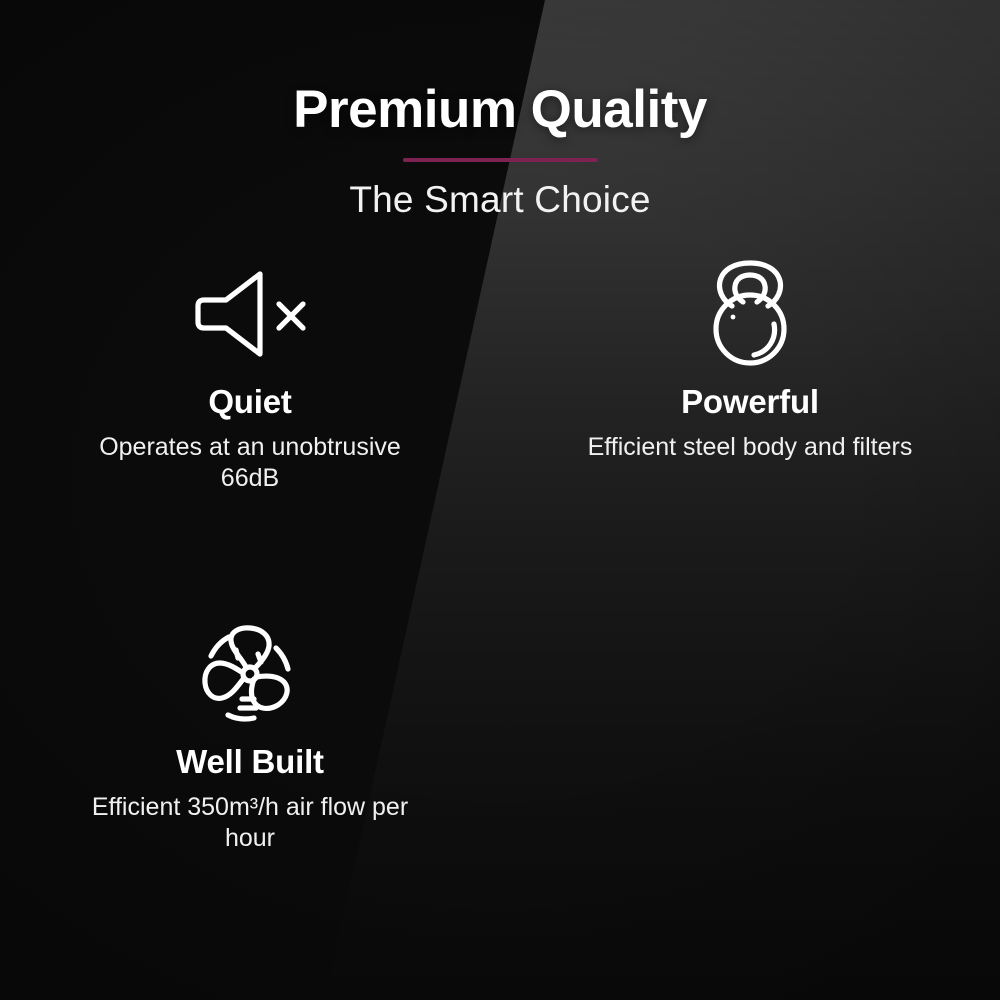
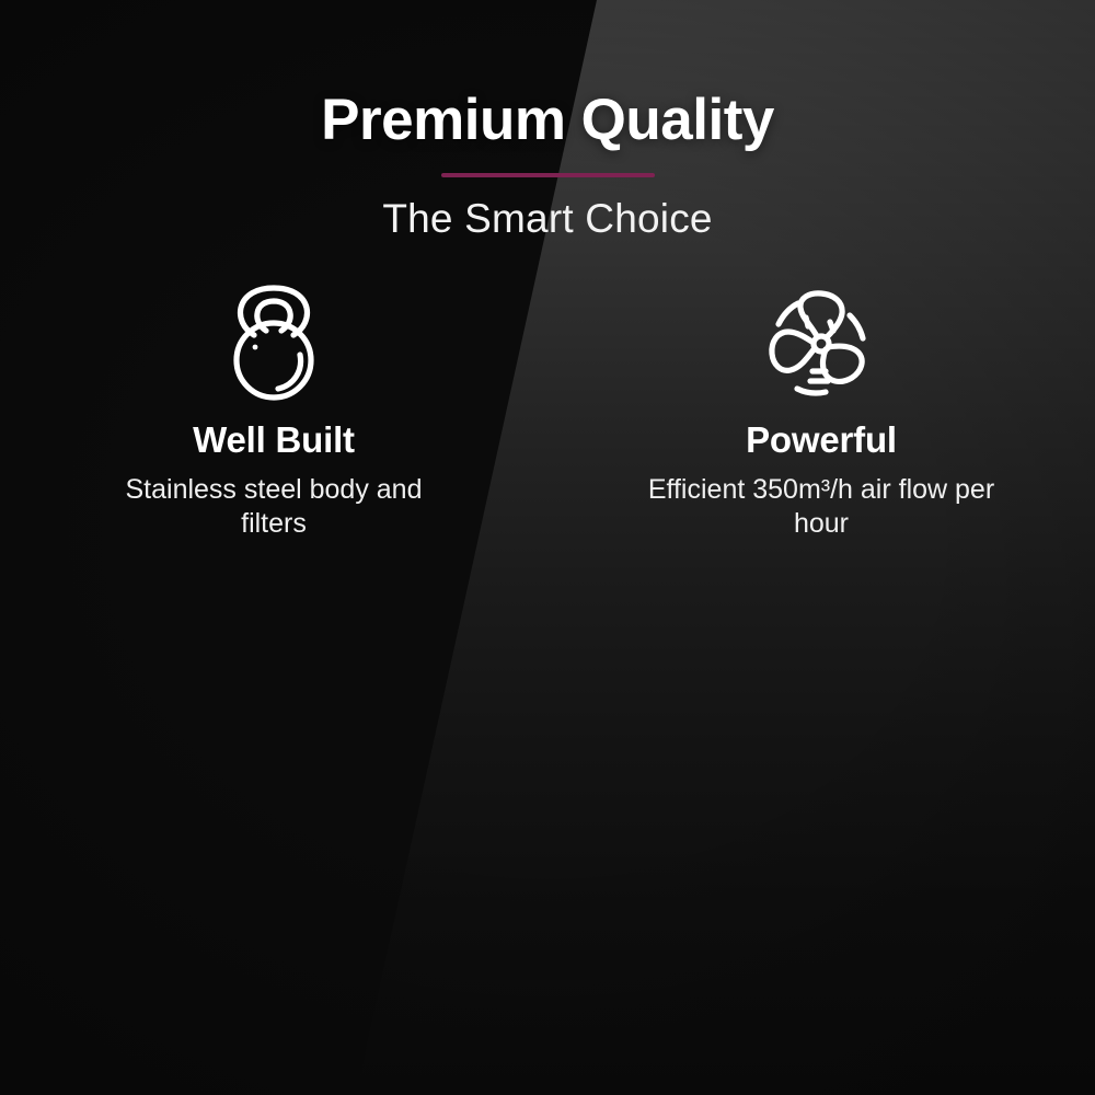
  Premium Quality
  The Smart Choice
- Quiet
- Operates at an unobtrusive 66dB
- Powerful
+ Well Built
- Efficient steel body and filters
+ Stainless steel body and filters
- Well Built
+ Powerful
  Efficient 350m³/h air flow per hour
